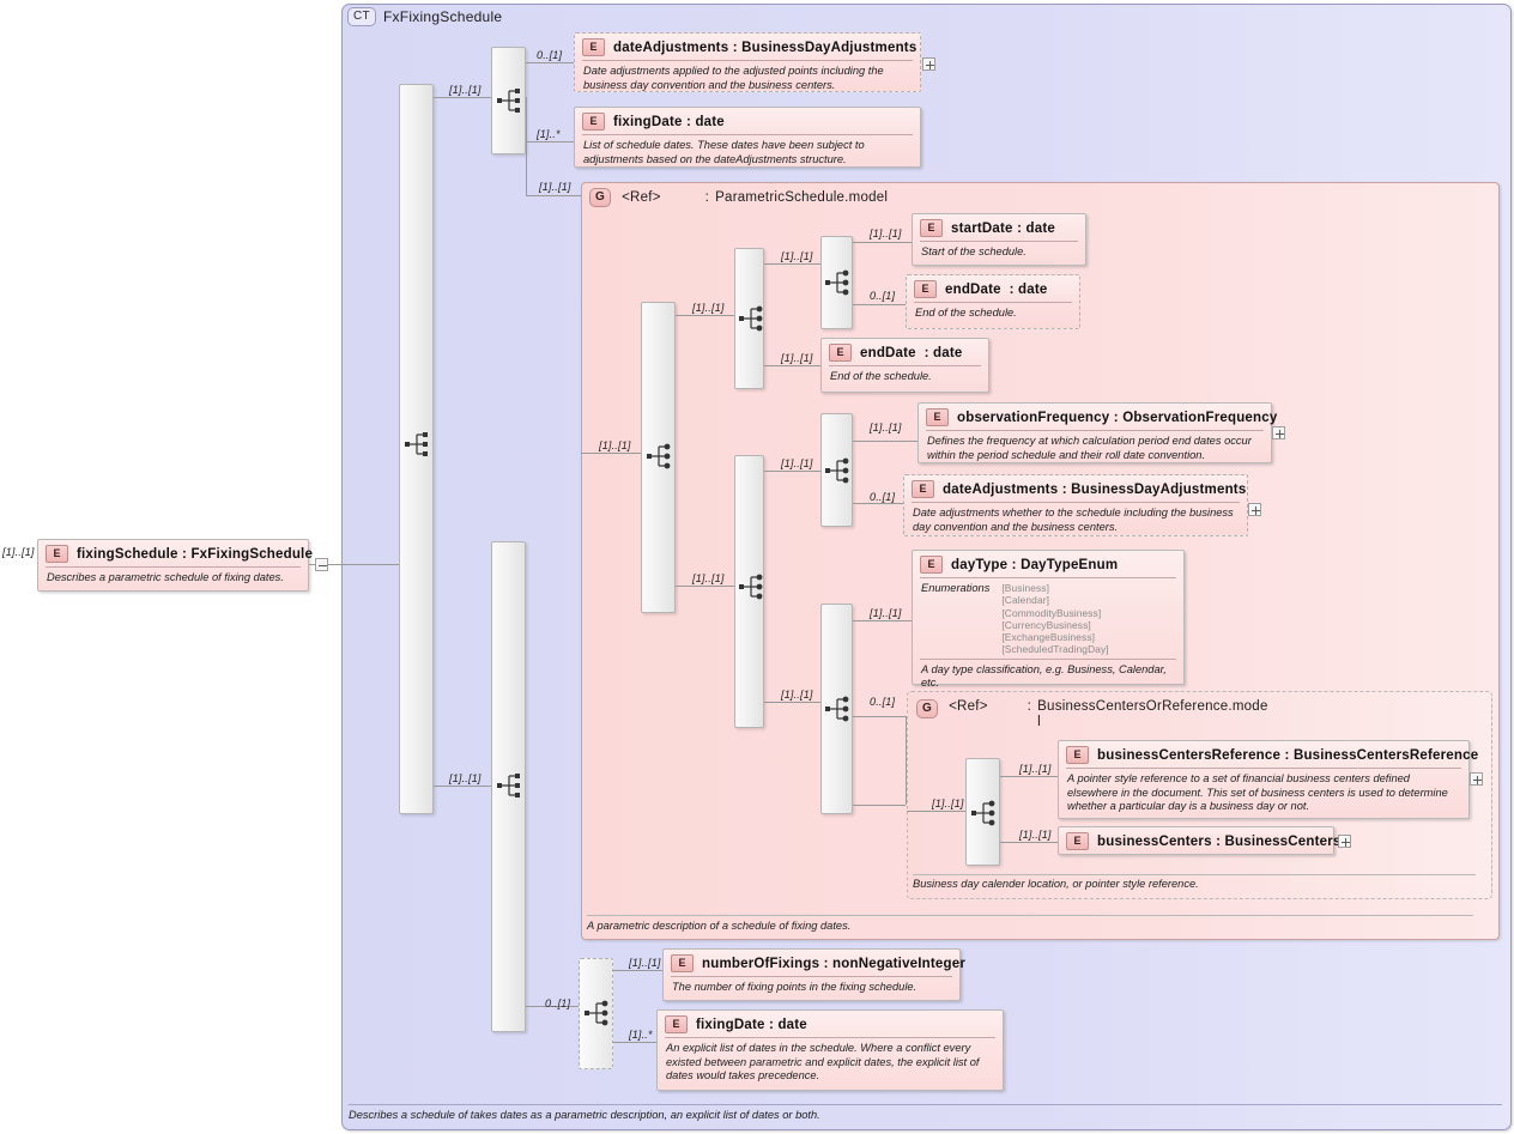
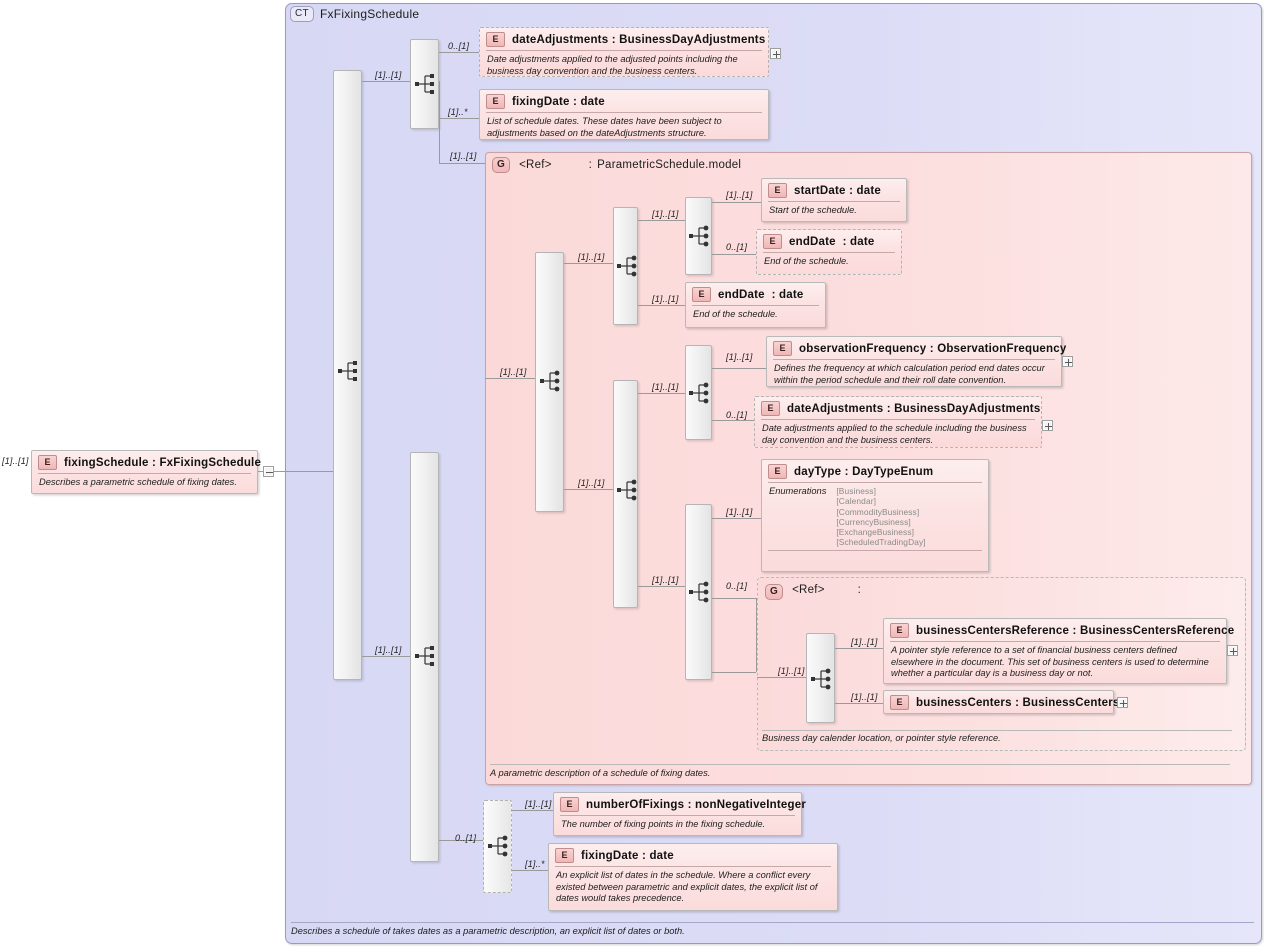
  [1]..[1]
  E
  fixingSchedule : FxFixingSchedule
  Describes a parametric schedule of fixing dates.
  CT
  FxFixingSchedule
  Describes a schedule of takes dates as a parametric description, an explicit list of dates or both.
  [1]..[1]
  [1]..[1]
  0..[1]
  E
  dateAdjustments : BusinessDayAdjustments
  Date adjustments applied to the adjusted points including the business day convention and the business centers.
  [1]..*
  E
  fixingDate : date
  List of schedule dates. These dates have been subject to adjustments based on the dateAdjustments structure.
  [1]..[1]
  G
  <Ref>
  :
  ParametricSchedule.model
  A parametric description of a schedule of fixing dates.
  [1]..[1]
  [1]..[1]
  [1]..[1]
  [1]..[1]
  [1]..[1]
  E
  endDate : date
  End of the schedule.
  [1]..[1]
  E
  startDate : date
  Start of the schedule.
  0..[1]
  E
  endDate : date
  End of the schedule.
  [1]..[1]
  [1]..[1]
  [1]..[1]
  E
  observationFrequency : ObservationFrequency
  Defines the frequency at which calculation period end dates occur within the period schedule and their roll date convention.
  0..[1]
  E
  dateAdjustments : BusinessDayAdjustments
- Date adjustments whether to the schedule including the business day convention and the business centers.
+ Date adjustments applied to the schedule including the business day convention and the business centers.
  [1]..[1]
  E
  dayType : DayTypeEnum
  Enumerations
  [Business]
  [Calendar]
  [CommodityBusiness]
  [CurrencyBusiness]
  [ExchangeBusiness]
  [ScheduledTradingDay]
- A day type classification, e.g. Business, Calendar, etc.
  0..[1]
  G
  <Ref>
  :
- BusinessCentersOrReference.mode
- l
  Business day calender location, or pointer style reference.
  [1]..[1]
  [1]..[1]
  E
  businessCentersReference : BusinessCentersReference
  A pointer style reference to a set of financial business centers defined elsewhere in the document. This set of business centers is used to determine whether a particular day is a business day or not.
  [1]..[1]
  E
  businessCenters : BusinessCenter
  0..[1]
  [1]..[1]
  E
  numberOfFixings : nonNegativeInteger
  The number of fixing points in the fixing schedule.
  [1]..*
  E
  fixingDate : date
  An explicit list of dates in the schedule. Where a conflict every existed between parametric and explicit dates, the explicit list of dates would takes precedence.
